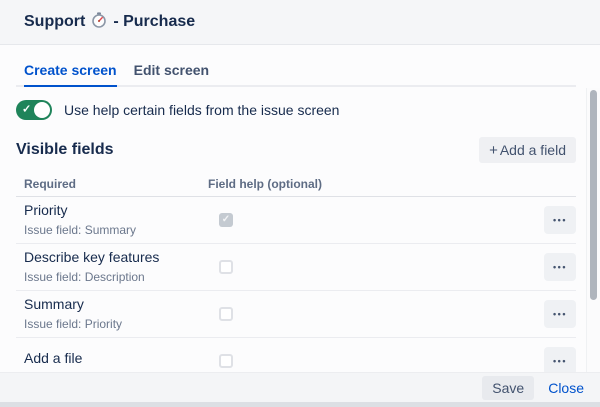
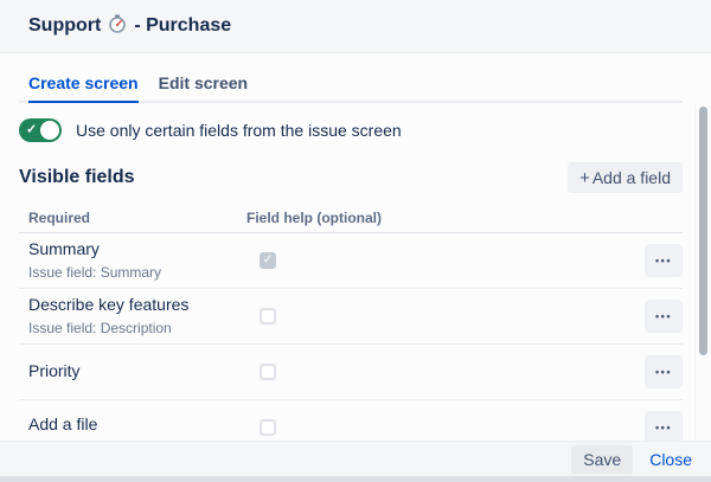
  Support
  - Purchase
  Create screen
  Edit screen
  ✓
- Use help certain fields from the issue screen
+ Use only certain fields from the issue screen
  Visible fields
  +
  Add a field
  Required
  Field help (optional)
- Priority
+ Summary
  Issue field: Summary
  ✓
  •••
  Describe key features
  Issue field: Description
  •••
- Summary
+ Priority
- Issue field: Priority
  •••
  Add a file
  •••
  Save
  Close
